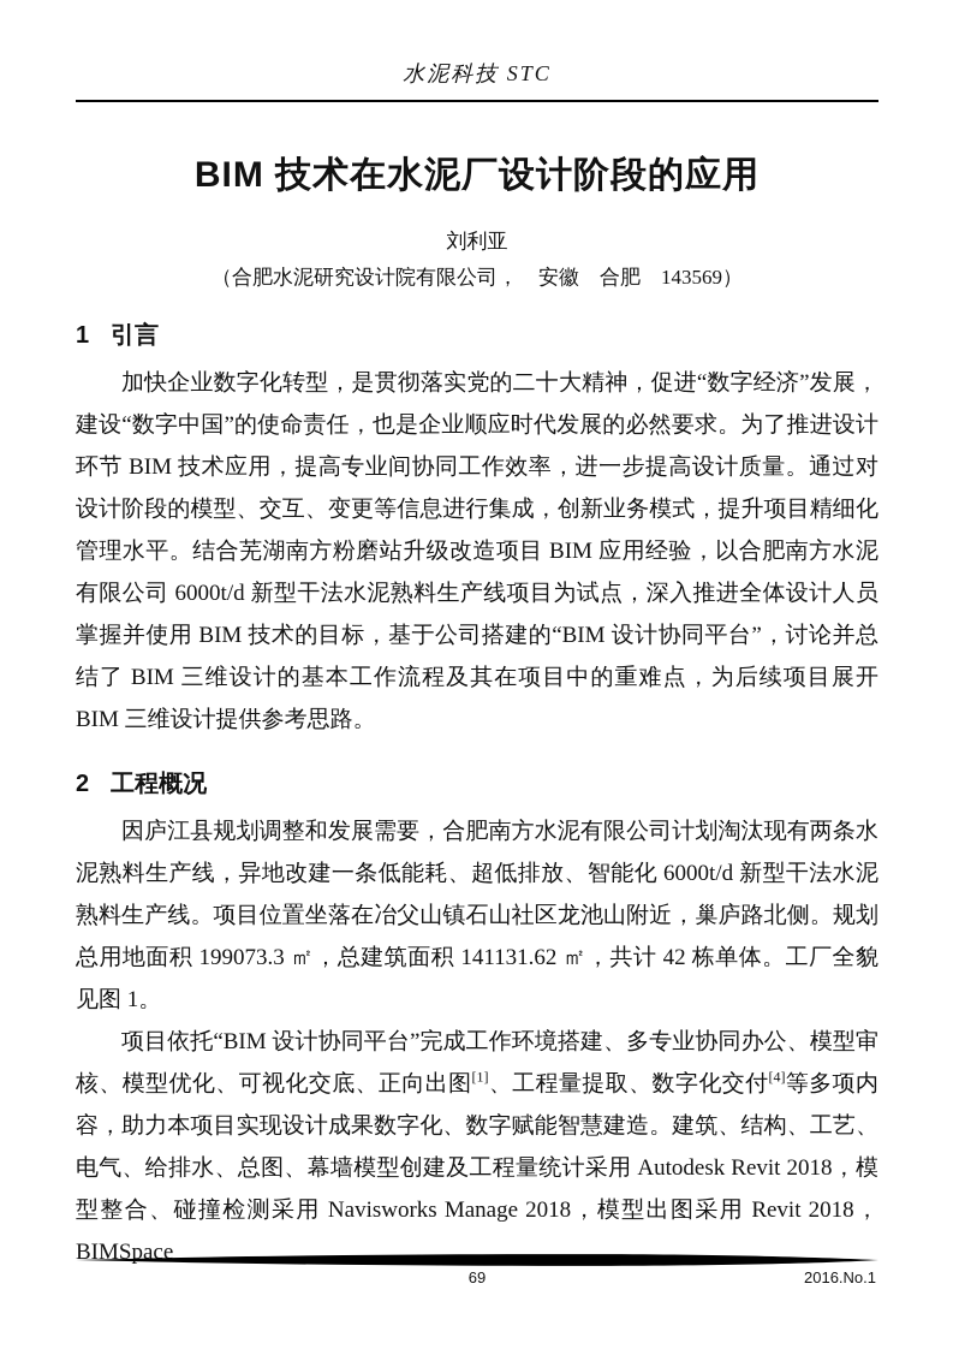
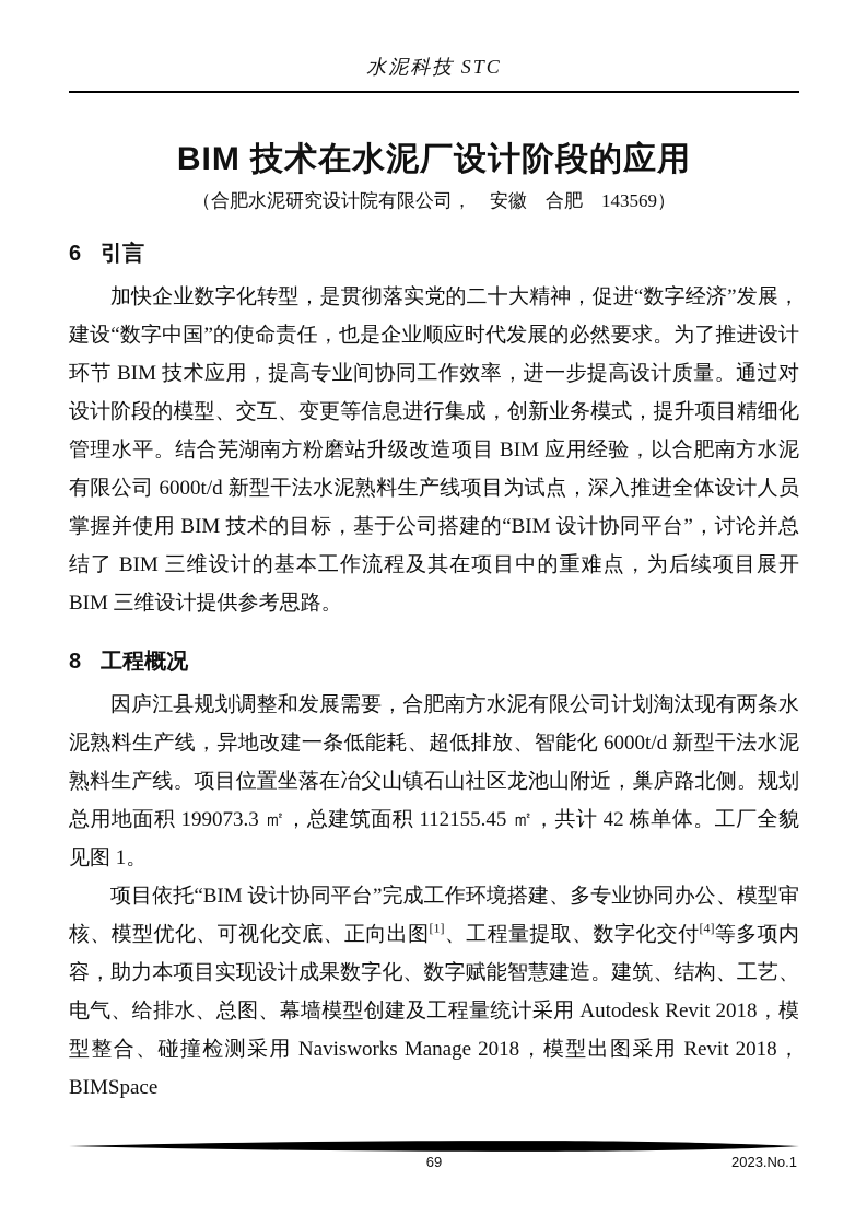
  水泥科技 STC
  BIM 技术在水泥厂设计阶段的应用
- 刘利亚
  （合肥水泥研究设计院有限公司， 安徽 合肥 143569）
- 1 引言
+ 6 引言
  加快企业数字化转型，是贯彻落实党的二十大精神，促进“数字经济”发展，建设“数字中国”的使命责任，也是企业顺应时代发展的必然要求。为了推进设计环节 BIM 技术应用，提高专业间协同工作效率，进一步提高设计质量。通过对设计阶段的模型、交互、变更等信息进行集成，创新业务模式，提升项目精细化管理水平。结合芜湖南方粉磨站升级改造项目 BIM 应用经验，以合肥南方水泥有限公司 6000t/d 新型干法水泥熟料生产线项目为试点，深入推进全体设计人员掌握并使用 BIM 技术的目标，基于公司搭建的“BIM 设计协同平台”，讨论并总结了 BIM 三维设计的基本工作流程及其在项目中的重难点，为后续项目展开 BIM 三维设计提供参考思路。
- 2 工程概况
+ 8 工程概况
- 因庐江县规划调整和发展需要，合肥南方水泥有限公司计划淘汰现有两条水泥熟料生产线，异地改建一条低能耗、超低排放、智能化 6000t/d 新型干法水泥熟料生产线。项目位置坐落在冶父山镇石山社区龙池山附近，巢庐路北侧。规划总用地面积 199073.3 ㎡，总建筑面积 141131.62 ㎡，共计 42 栋单体。工厂全貌见图 1。
+ 因庐江县规划调整和发展需要，合肥南方水泥有限公司计划淘汰现有两条水泥熟料生产线，异地改建一条低能耗、超低排放、智能化 6000t/d 新型干法水泥熟料生产线。项目位置坐落在冶父山镇石山社区龙池山附近，巢庐路北侧。规划总用地面积 199073.3 ㎡，总建筑面积 112155.45 ㎡，共计 42 栋单体。工厂全貌见图 1。
  项目依托“BIM 设计协同平台”完成工作环境搭建、多专业协同办公、模型审核、模型优化、可视化交底、正向出图[1]、工程量提取、数字化交付[4]等多项内容，助力本项目实现设计成果数字化、数字赋能智慧建造。建筑、结构、工艺、电气、给排水、总图、幕墙模型创建及工程量统计采用 Autodesk Revit 2018，模型整合、碰撞检测采用 Navisworks Manage 2018，模型出图采用 Revit 2018，BIMSpace
  69
- 2016.No.1
+ 2023.No.1
